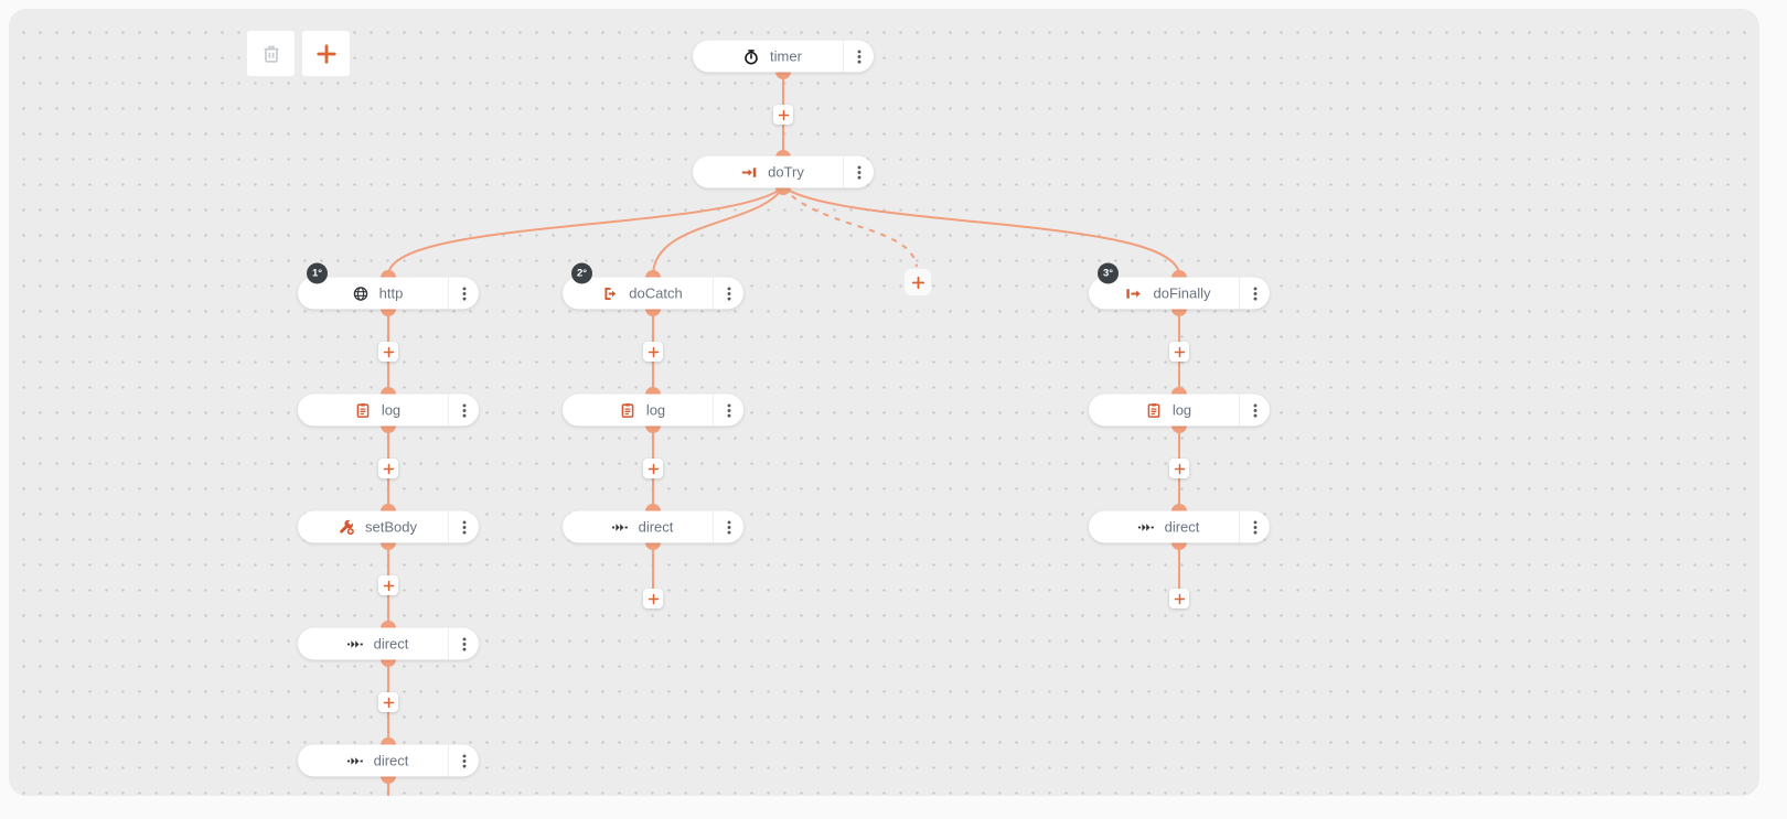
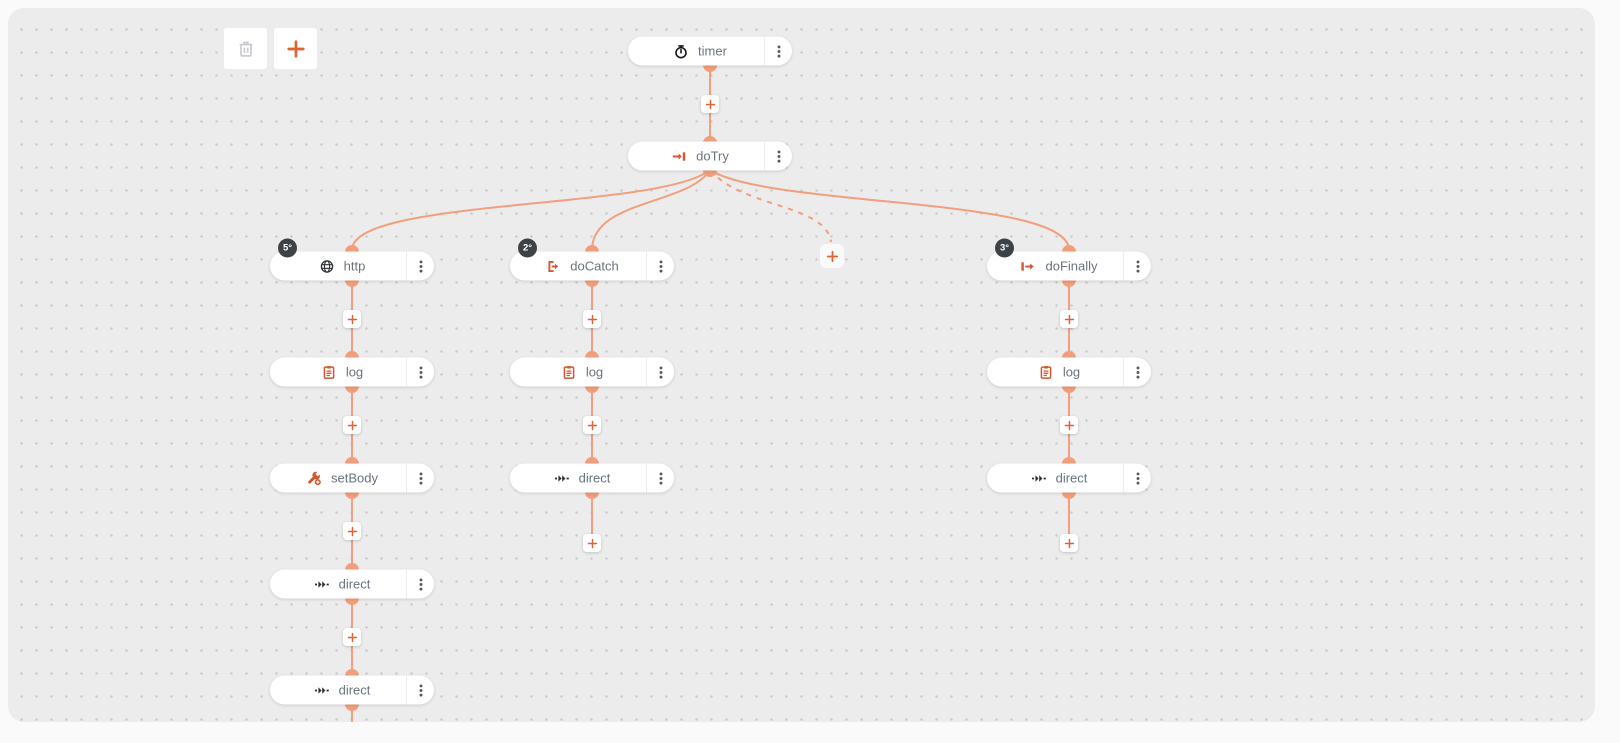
  timer
  doTry
- 1°
+ 5°
  http
  log
  setBody
  direct
  direct
  2°
  doCatch
  log
  direct
  3°
  doFinally
  log
  direct
